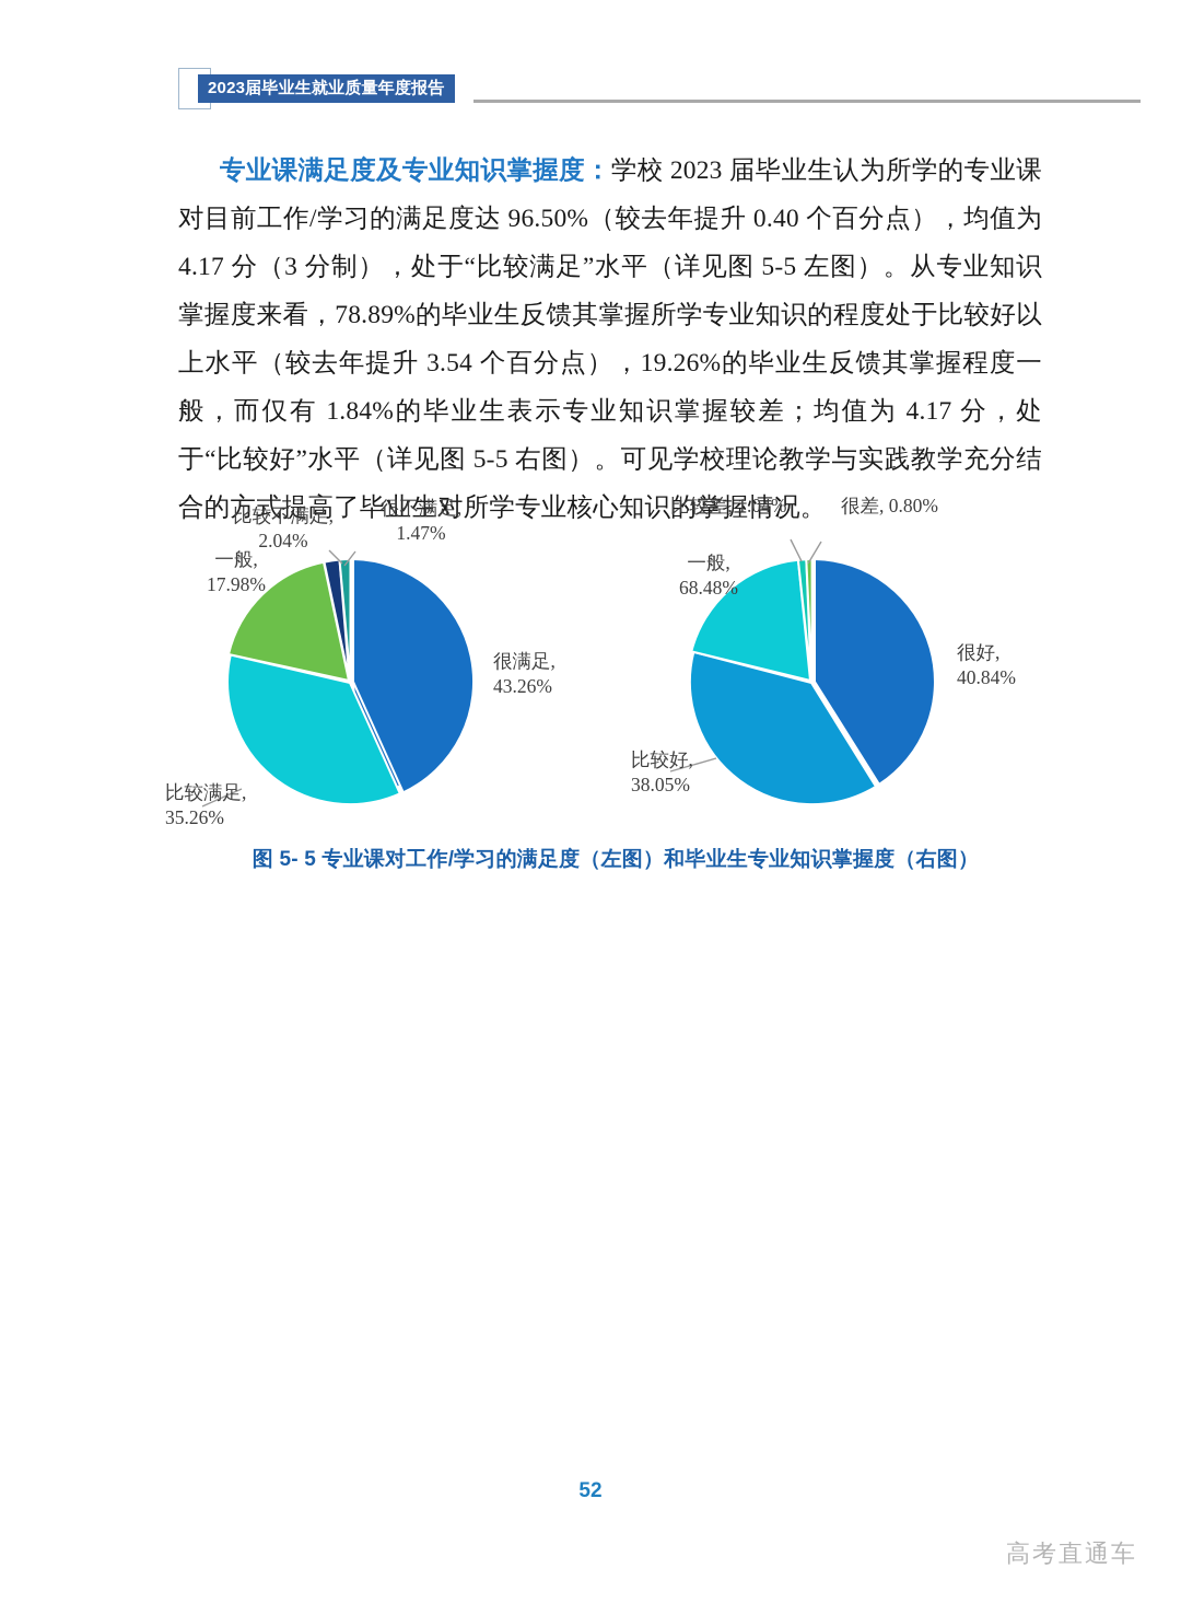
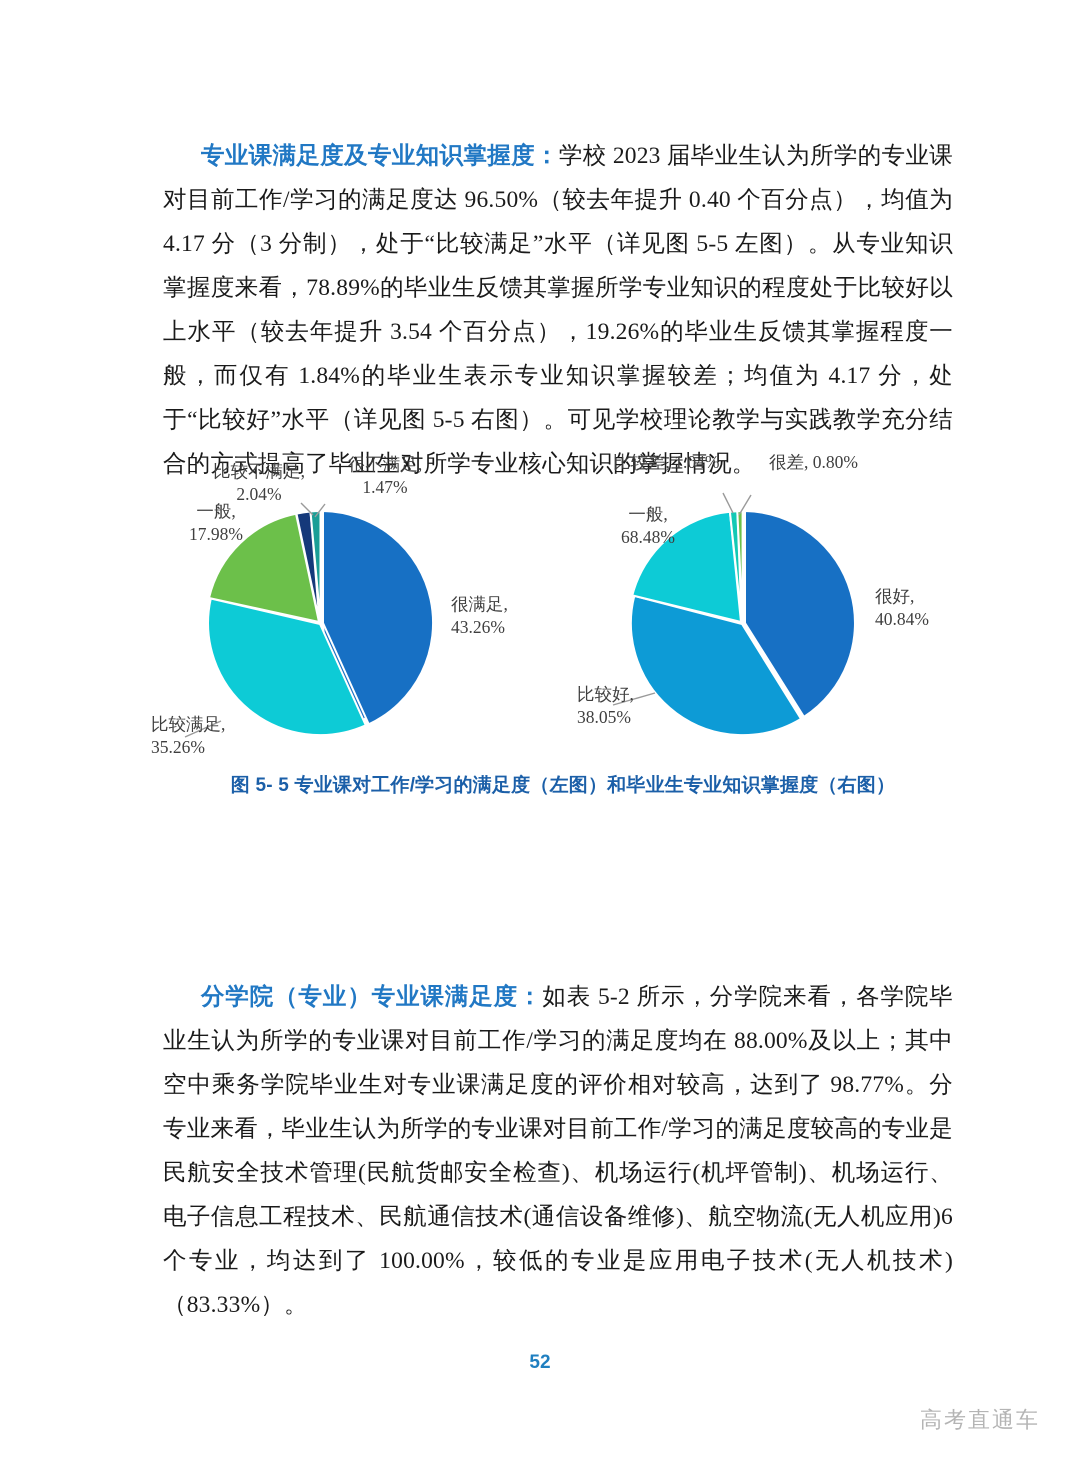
- 2023届毕业生就业质量年度报告
  专业课满足度及专业知识掌握度：学校 2023 届毕业生认为所学的专业课对目前工作/学习的满足度达 96.50%（较去年提升 0.40 个百分点），均值为 4.17 分（3 分制），处于“比较满足”水平（详见图 5-5 左图）。从专业知识掌握度来看，78.89%的毕业生反馈其掌握所学专业知识的程度处于比较好以上水平（较去年提升 3.54 个百分点），19.26%的毕业生反馈其掌握程度一般，而仅有 1.84%的毕业生表示专业知识掌握较差；均值为 4.17 分，处于“比较好”水平（详见图 5-5 右图）。可见学校理论教学与实践教学充分结合的方式提高了毕业生对所学专业核心知识的掌握情况。
  比较不满足,
  2.04%
  很不满足,
  1.47%
  一般,
  17.98%
  很满足,
  43.26%
  比较满足,
  35.26%
  比较差, 1.04%
  很差, 0.80%
  一般,
  68.48%
  很好,
  40.84%
  比较好,
  38.05%
  图 5- 5 专业课对工作/学习的满足度（左图）和毕业生专业知识掌握度（右图）
+ 分学院（专业）专业课满足度：如表 5-2 所示，分学院来看，各学院毕业生认为所学的专业课对目前工作/学习的满足度均在 88.00%及以上；其中空中乘务学院毕业生对专业课满足度的评价相对较高，达到了 98.77%。分专业来看，毕业生认为所学的专业课对目前工作/学习的满足度较高的专业是民航安全技术管理(民航货邮安全检查)、机场运行(机坪管制)、机场运行、电子信息工程技术、民航通信技术(通信设备维修)、航空物流(无人机应用)6 个专业，均达到了 100.00%，较低的专业是应用电子技术(无人机技术)（83.33%）。
  52
  高考直通车
